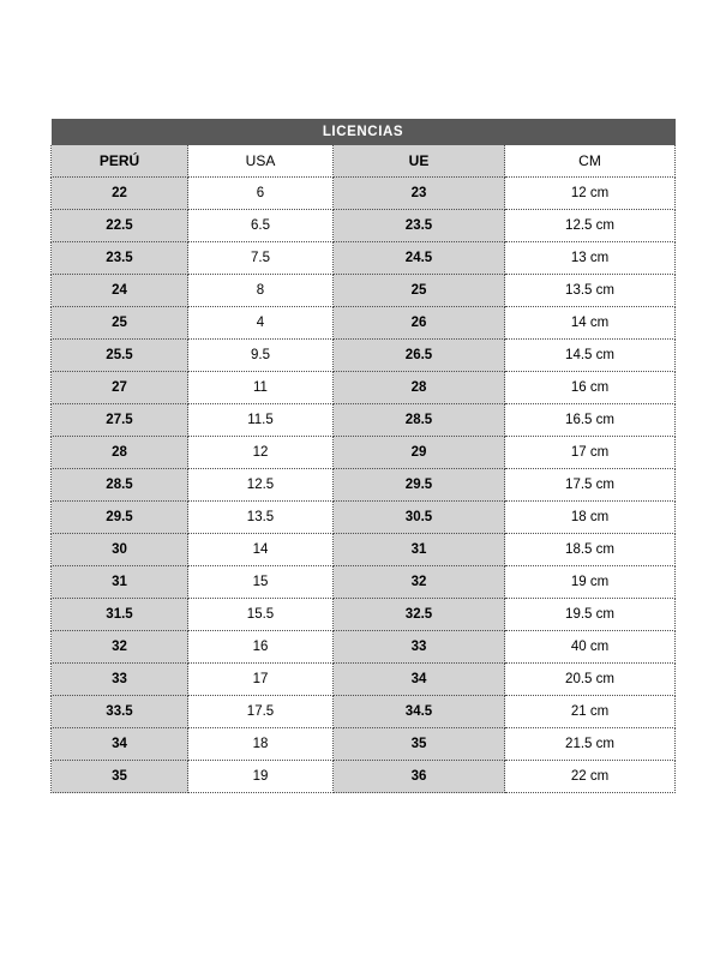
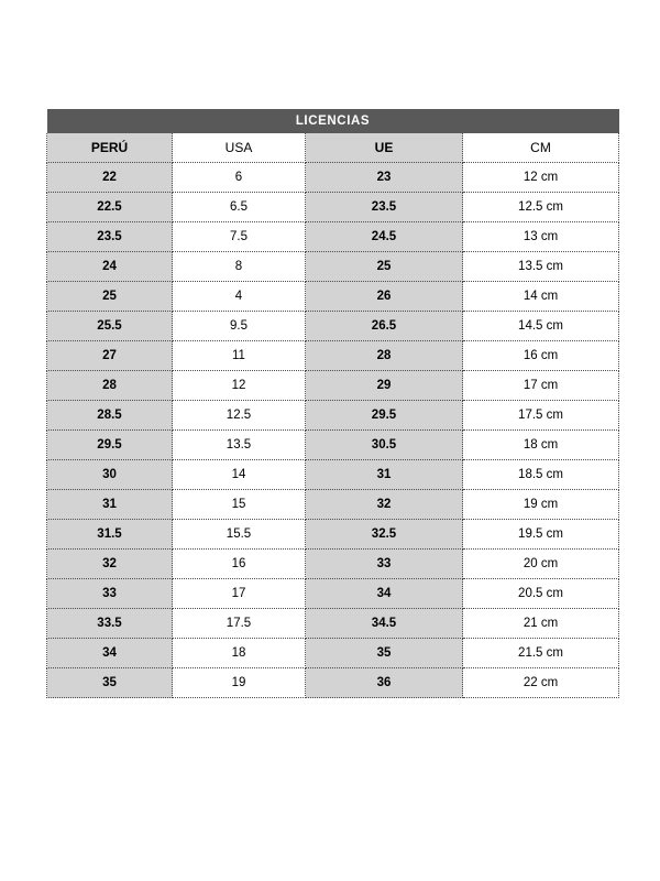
  LICENCIAS
  PERÚ	USA	UE	CM
  22	6	23	12 cm
  22.5	6.5	23.5	12.5 cm
  23.5	7.5	24.5	13 cm
  24	8	25	13.5 cm
  25	4	26	14 cm
  25.5	9.5	26.5	14.5 cm
  27	11	28	16 cm
- 27.5	11.5	28.5	16.5 cm
  28	12	29	17 cm
  28.5	12.5	29.5	17.5 cm
  29.5	13.5	30.5	18 cm
  30	14	31	18.5 cm
  31	15	32	19 cm
  31.5	15.5	32.5	19.5 cm
- 32	16	33	40 cm
+ 32	16	33	20 cm
  33	17	34	20.5 cm
  33.5	17.5	34.5	21 cm
  34	18	35	21.5 cm
  35	19	36	22 cm
